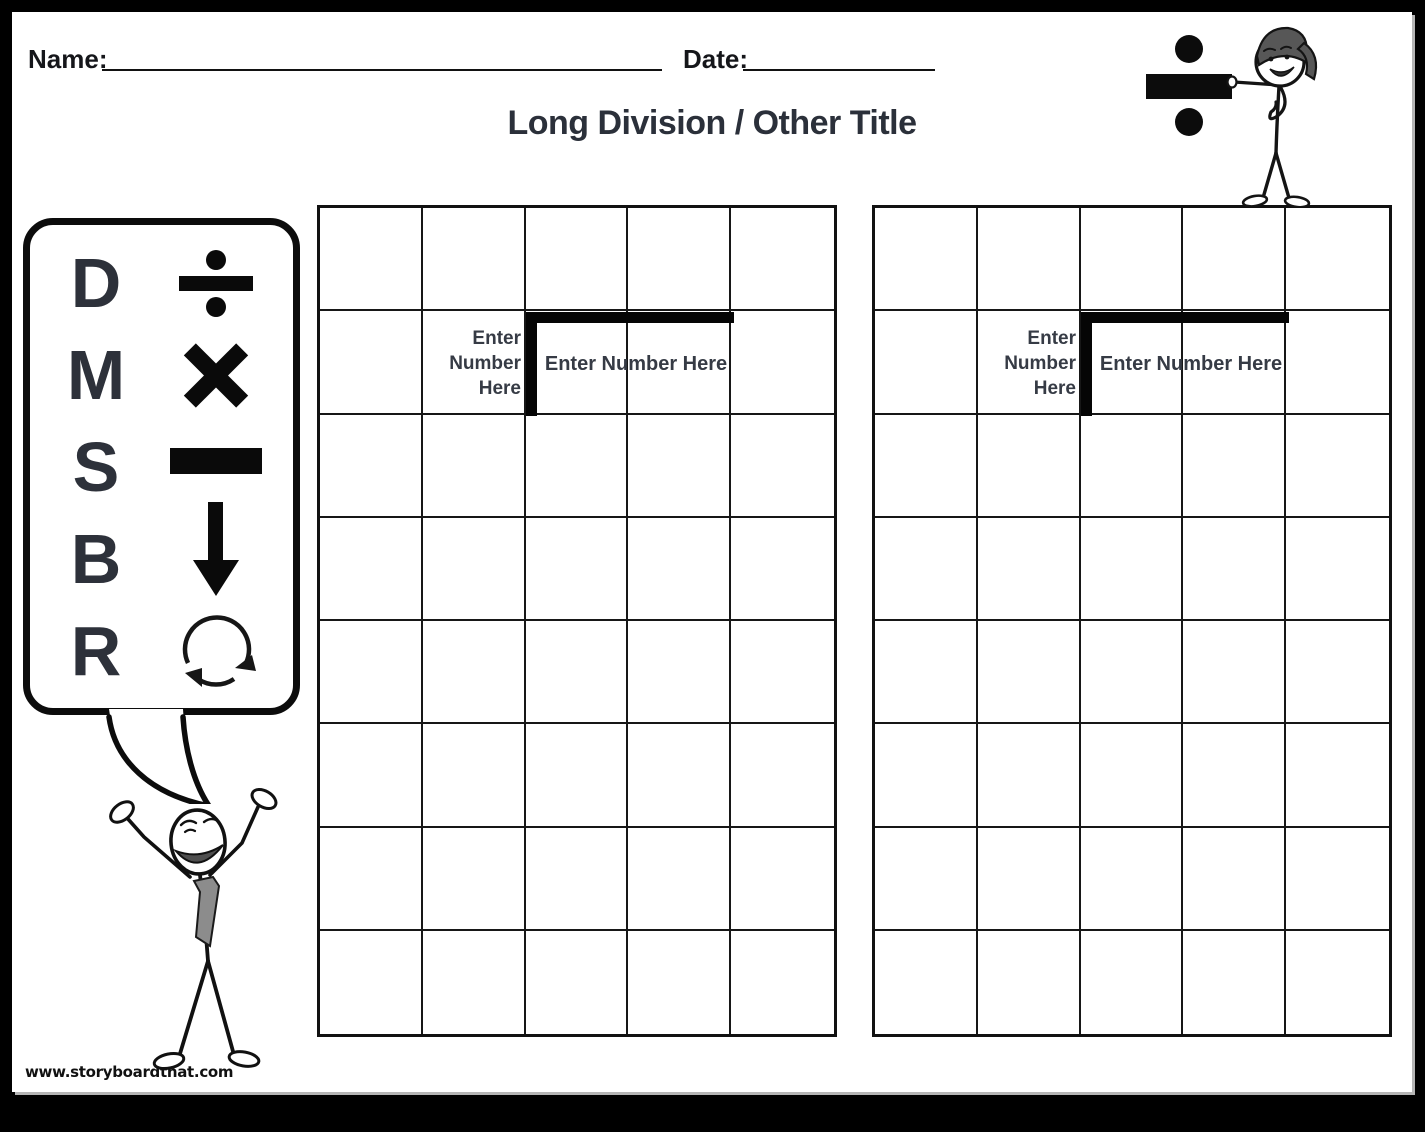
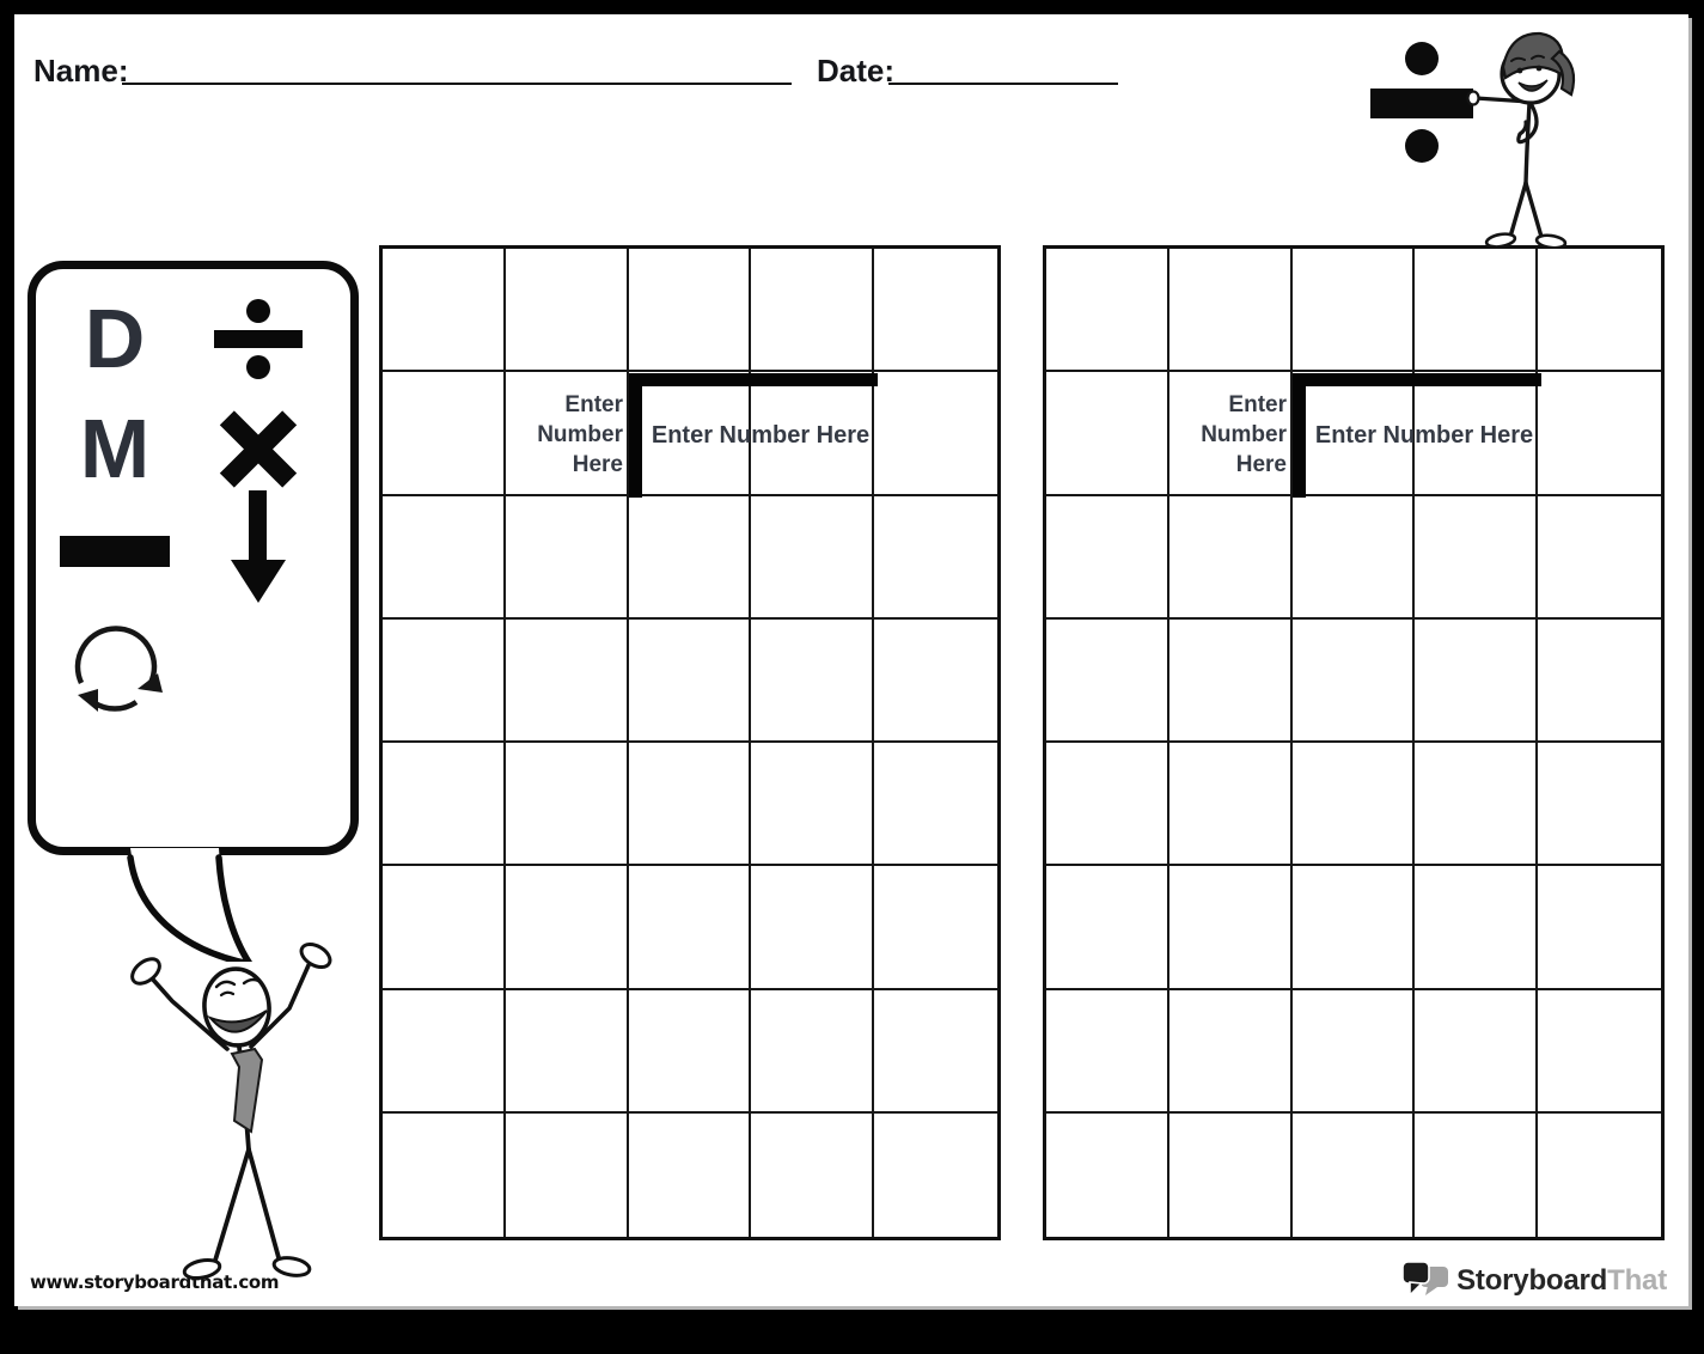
  Name:
  Date:
- Long Division / Other Title
  D
  M
- S
- B
- R
  Enter Number Here
  Enter Number Here
  Enter Number Here
  Enter Number Here
  www.storyboardthat.com
+ StoryboardThat
